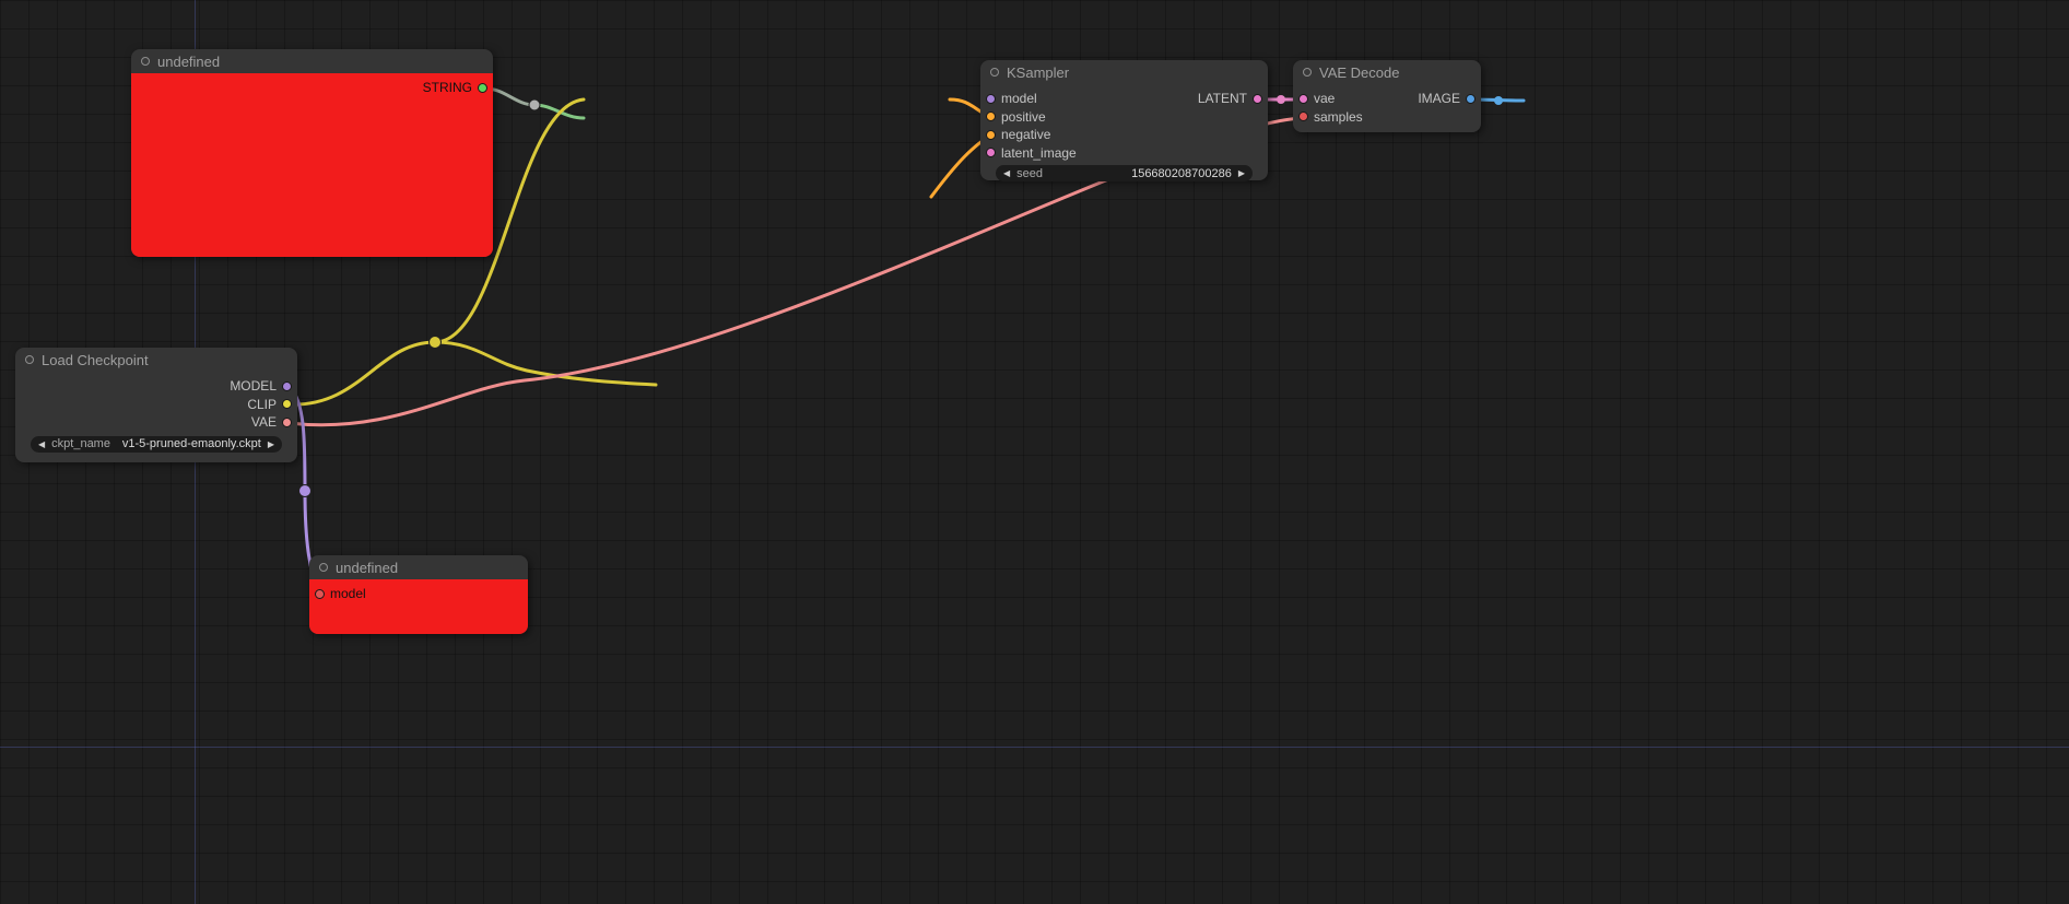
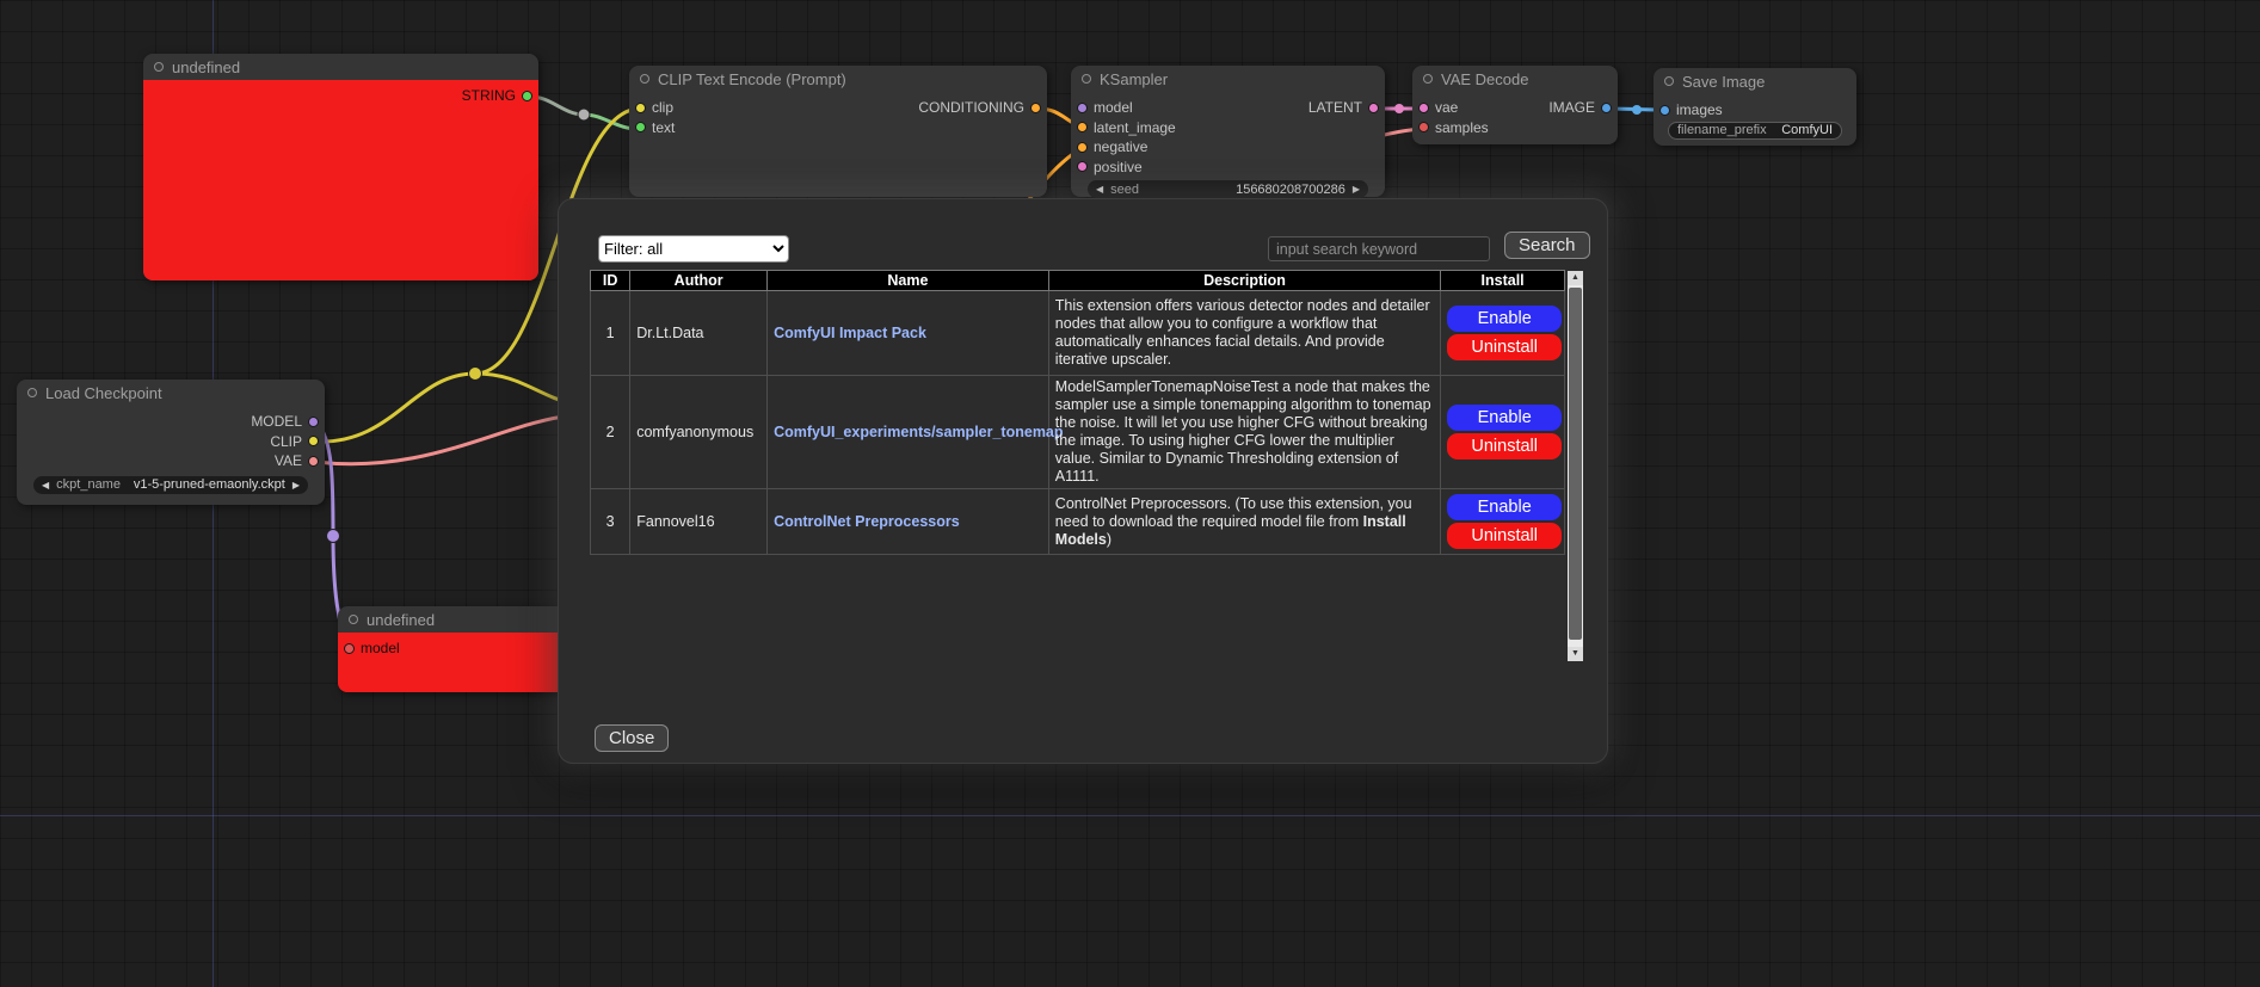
  undefined
  STRING
+ CLIP Text Encode (Prompt)
+ clip
+ CONDITIONING
+ text
  KSampler
  model
  LATENT
- positive
+ latent_image
  negative
- latent_image
+ positive
  ◀
  seed
  156680208700286
  ▶
  VAE Decode
  vae
  IMAGE
  samples
+ Save Image
+ images
+ filename_prefix
+ ComfyUI
  Load Checkpoint
  MODEL
  CLIP
  VAE
  ◀
  ckpt_name
  v1-5-pruned-emaonly.ckpt
  ▶
  undefined
  model
+ Filter: all
+ input search keyword
+ Search
+ ID	Author	Name	Description	Install
+ 1	Dr.Lt.Data	ComfyUI Impact Pack	This extension offers various detector nodes and detailer nodes that allow you to configure a workflow that automatically enhances facial details. And provide iterative upscaler.	Enable Uninstall
+ 2	comfyanonymous	ComfyUI_experiments/sampler_tonemap	ModelSamplerTonemapNoiseTest a node that makes the sampler use a simple tonemapping algorithm to tonemap the noise. It will let you use higher CFG without breaking the image. To using higher CFG lower the multiplier value. Similar to Dynamic Thresholding extension of A1111.	Enable Uninstall
+ 3	Fannovel16	ControlNet Preprocessors	ControlNet Preprocessors. (To use this extension, you need to download the required model file from Install Models)	Enable Uninstall
+ Close
